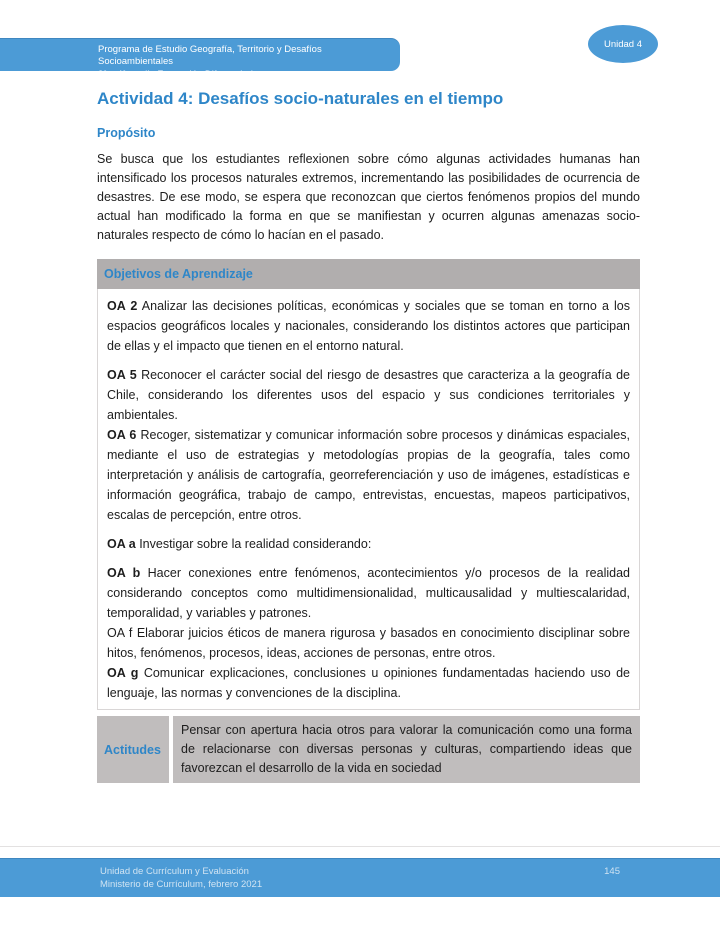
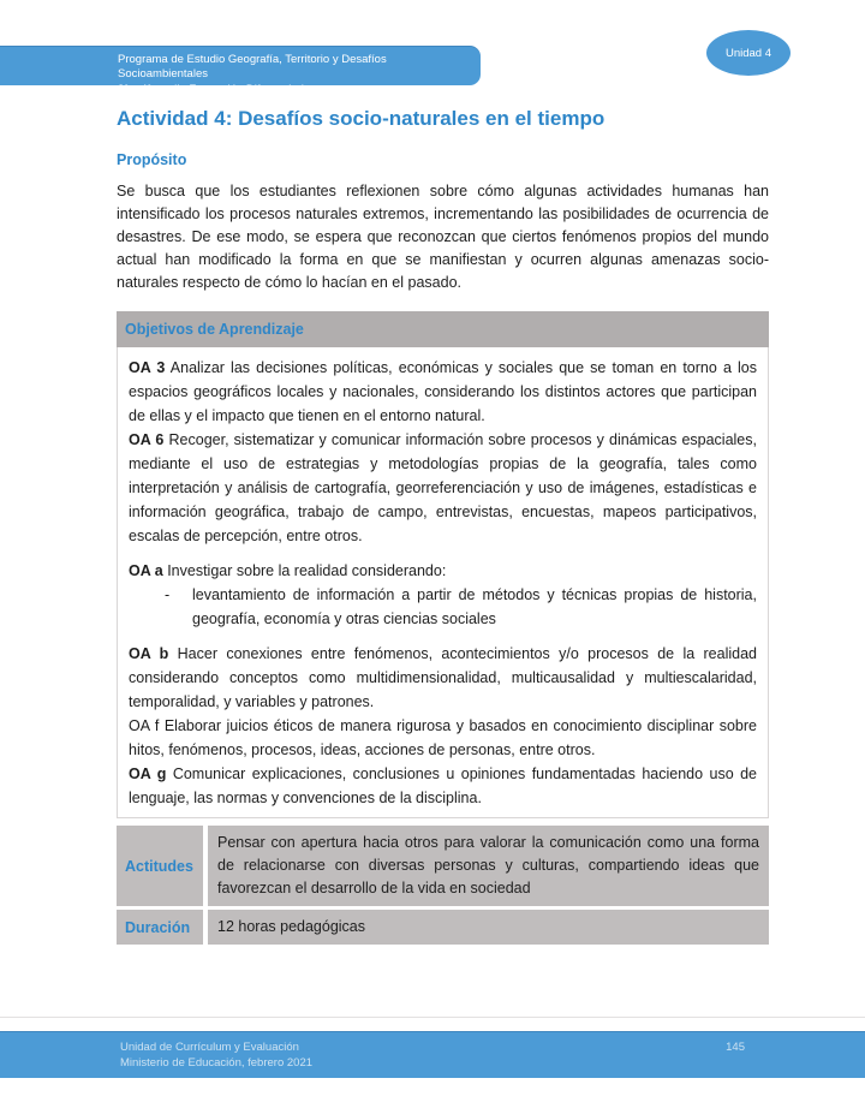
  Programa de Estudio Geografía, Territorio y Desafíos Socioambientales
  3° y 4° medio Formación Diferenciada
  Unidad 4
  Actividad 4: Desafíos socio-naturales en el tiempo
  Propósito
  Se busca que los estudiantes reflexionen sobre cómo algunas actividades humanas han intensificado los procesos naturales extremos, incrementando las posibilidades de ocurrencia de desastres. De ese modo, se espera que reconozcan que ciertos fenómenos propios del mundo actual han modificado la forma en que se manifiestan y ocurren algunas amenazas socio-naturales respecto de cómo lo hacían en el pasado.
  Objetivos de Aprendizaje
- OA 2 Analizar las decisiones políticas, económicas y sociales que se toman en torno a los espacios geográficos locales y nacionales, considerando los distintos actores que participan de ellas y el impacto que tienen en el entorno natural.
+ OA 3 Analizar las decisiones políticas, económicas y sociales que se toman en torno a los espacios geográficos locales y nacionales, considerando los distintos actores que participan de ellas y el impacto que tienen en el entorno natural.
- OA 5 Reconocer el carácter social del riesgo de desastres que caracteriza a la geografía de Chile, considerando los diferentes usos del espacio y sus condiciones territoriales y ambientales.
  OA 6 Recoger, sistematizar y comunicar información sobre procesos y dinámicas espaciales, mediante el uso de estrategias y metodologías propias de la geografía, tales como interpretación y análisis de cartografía, georreferenciación y uso de imágenes, estadísticas e información geográfica, trabajo de campo, entrevistas, encuestas, mapeos participativos, escalas de percepción, entre otros.
  OA a Investigar sobre la realidad considerando:
+ -
+ levantamiento de información a partir de métodos y técnicas propias de historia, geografía, economía y otras ciencias sociales
  OA b Hacer conexiones entre fenómenos, acontecimientos y/o procesos de la realidad considerando conceptos como multidimensionalidad, multicausalidad y multiescalaridad, temporalidad, y variables y patrones.
  OA f Elaborar juicios éticos de manera rigurosa y basados en conocimiento disciplinar sobre hitos, fenómenos, procesos, ideas, acciones de personas, entre otros.
  OA g Comunicar explicaciones, conclusiones u opiniones fundamentadas haciendo uso de lenguaje, las normas y convenciones de la disciplina.
  Actitudes	Pensar con apertura hacia otros para valorar la comunicación como una forma de relacionarse con diversas personas y culturas, compartiendo ideas que favorezcan el desarrollo de la vida en sociedad
+ Duración	12 horas pedagógicas
  Unidad de Currículum y Evaluación
- Ministerio de Currículum, febrero 2021
+ Ministerio de Educación, febrero 2021
  145
